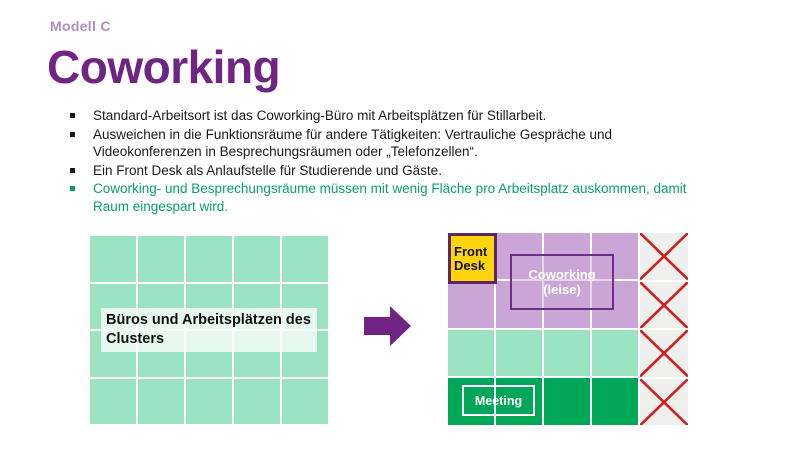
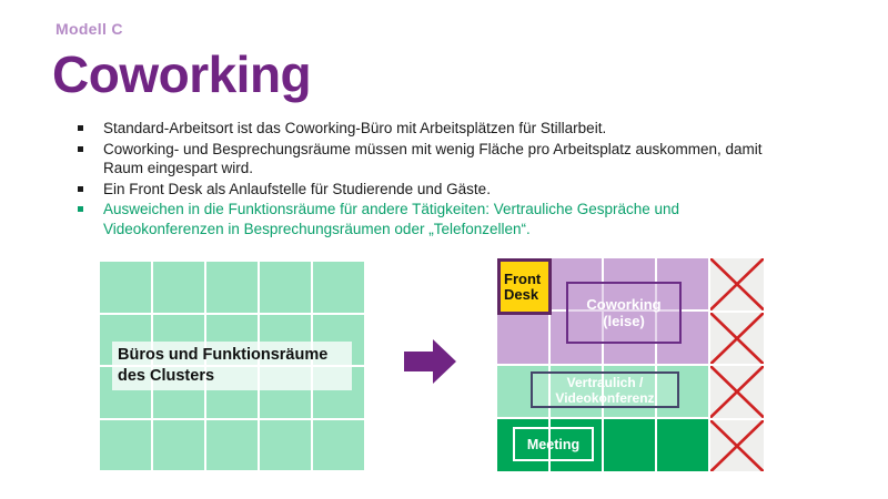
  Modell C
  Coworking
  Standard-Arbeitsort ist das Coworking-Büro mit Arbeitsplätzen für Stillarbeit.
- Ausweichen in die Funktionsräume für andere Tätigkeiten: Vertrauliche Gespräche und Videokonferenzen in Besprechungsräumen oder „Telefonzellen“.
+ Coworking- und Besprechungsräume müssen mit wenig Fläche pro Arbeitsplatz auskommen, damit Raum eingespart wird.
  Ein Front Desk als Anlaufstelle für Studierende und Gäste.
- Coworking- und Besprechungsräume müssen mit wenig Fläche pro Arbeitsplatz auskommen, damit Raum eingespart wird.
+ Ausweichen in die Funktionsräume für andere Tätigkeiten: Vertrauliche Gespräche und Videokonferenzen in Besprechungsräumen oder „Telefonzellen“.
- Büros und Arbeitsplätzen des Clusters
+ Büros und Funktionsräume des Clusters
  Front Desk
  Coworking (leise)
+ Vertraulich / Videokonferenz
  Meeting
